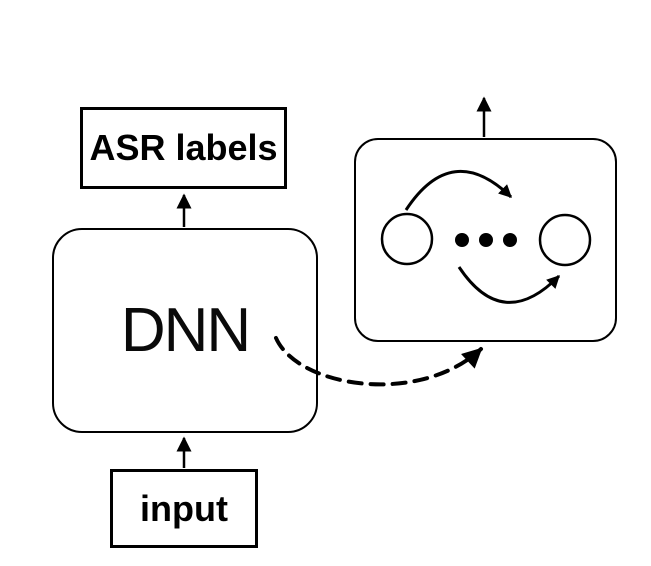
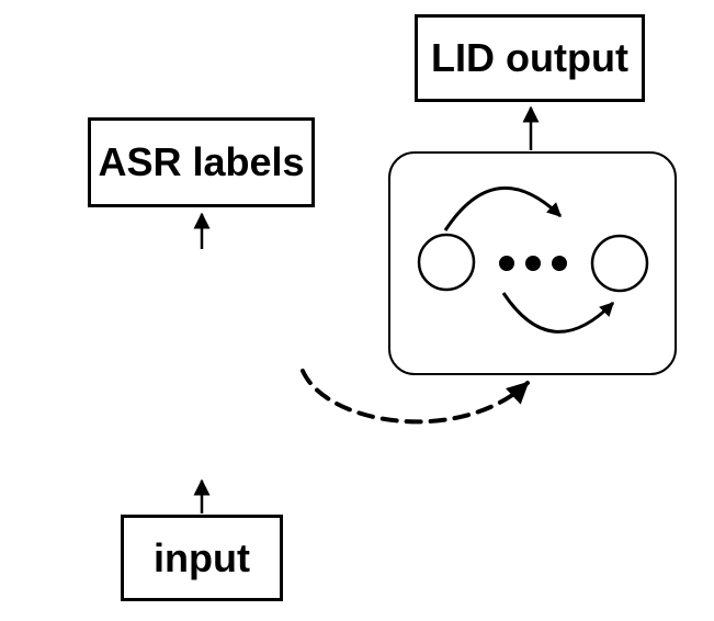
+ LID output
  ASR labels
- DNN
  input
